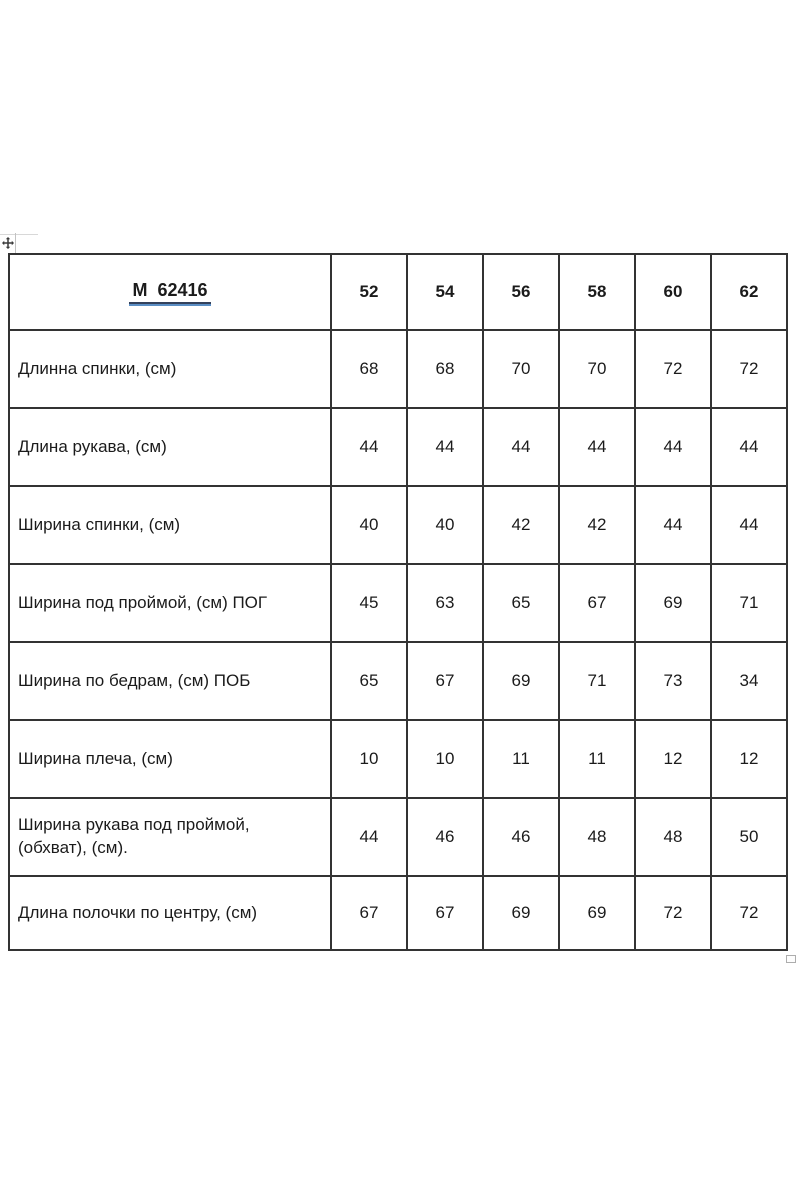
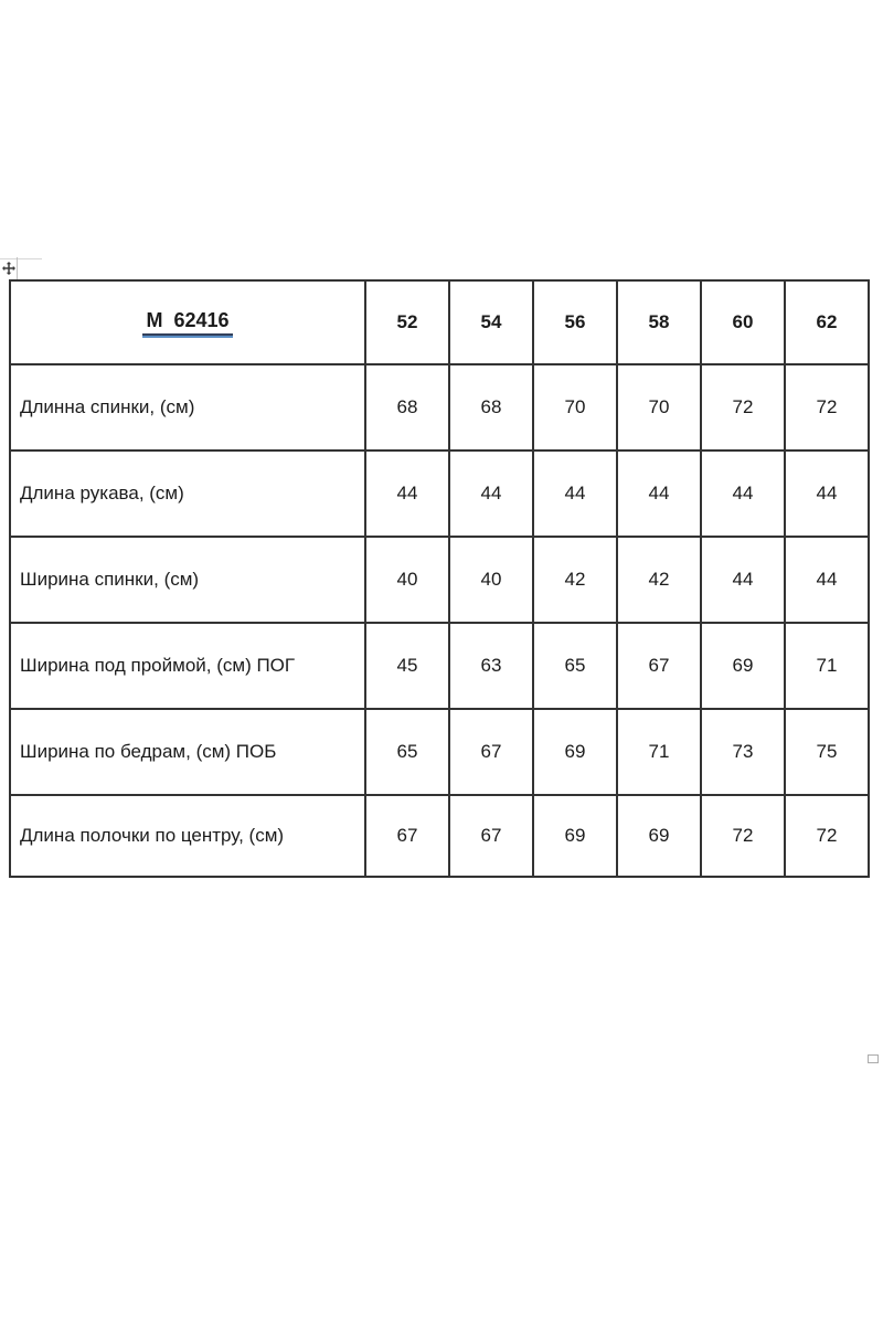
  М 62416	52	54	56	58	60	62
  Длинна спинки, (см)	68	68	70	70	72	72
  Длина рукава, (см)	44	44	44	44	44	44
  Ширина спинки, (см)	40	40	42	42	44	44
  Ширина под проймой, (см) ПОГ	45	63	65	67	69	71
- Ширина по бедрам, (см) ПОБ	65	67	69	71	73	34
+ Ширина по бедрам, (см) ПОБ	65	67	69	71	73	75
- Ширина плеча, (см)	10	10	11	11	12	12
- Ширина рукава под проймой, (обхват), (см).	44	46	46	48	48	50
  Длина полочки по центру, (см)	67	67	69	69	72	72
